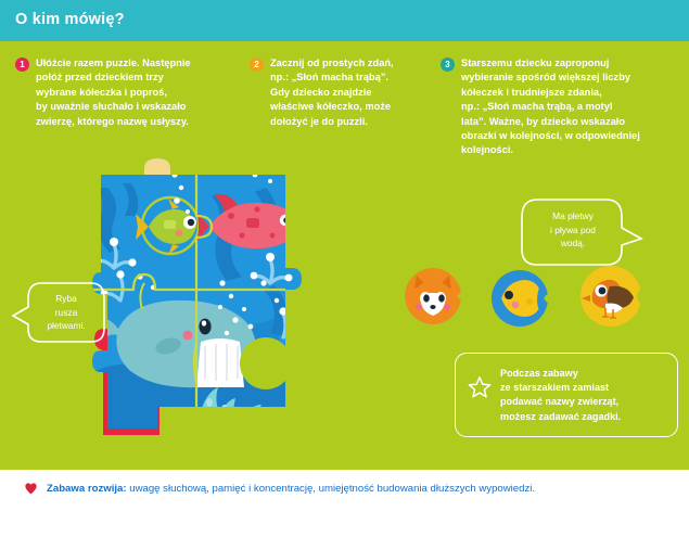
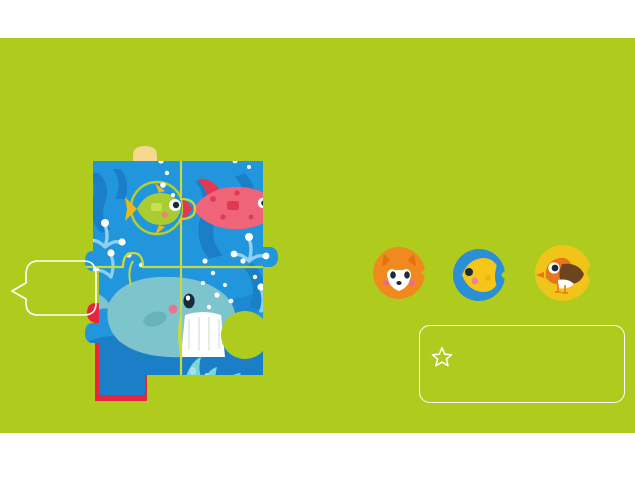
- O kim mówię?
- 1
- Ułóżcie razem puzzle. Następnie
- połóż przed dzieckiem trzy
- wybrane kółeczka i poproś,
- by uważnie słuchało i wskazało
- zwierzę, którego nazwę usłyszy.
- 2
- Zacznij od prostych zdań,
- np.: „Słoń macha trąbą”.
- Gdy dziecko znajdzie
- właściwe kółeczko, może
- dołożyć je do puzzli.
- 3
- Starszemu dziecku zaproponuj
- wybieranie spośród większej liczby
- kółeczek i trudniejsze zdania,
- np.: „Słoń macha trąbą, a motyl
- lata”. Ważne, by dziecko wskazało
- obrazki w kolejności, w odpowiedniej
- kolejności.
- Ryba
- rusza
- płetwami.
- Ma płetwy
- i pływa pod
- wodą.
- Podczas zabawy
- ze starszakiem zamiast
- podawać nazwy zwierząt,
- możesz zadawać zagadki.
- Zabawa rozwija: uwagę słuchową, pamięć i koncentrację, umiejętność budowania dłuższych wypowiedzi.
